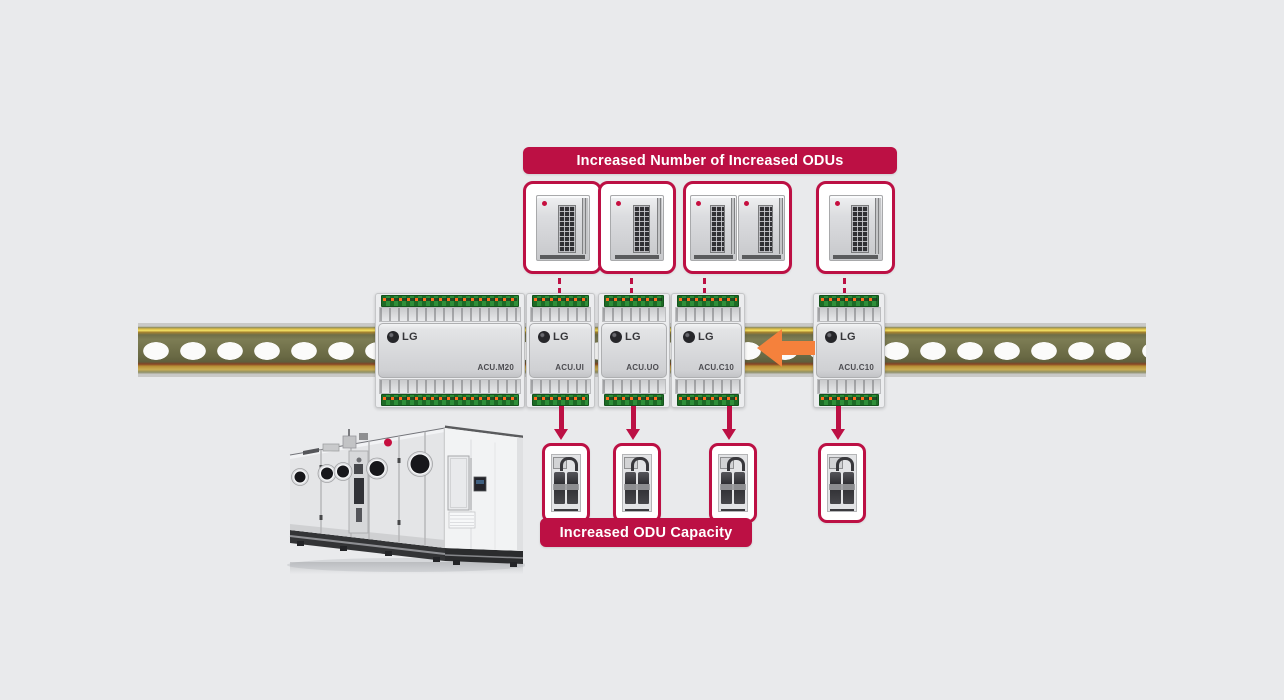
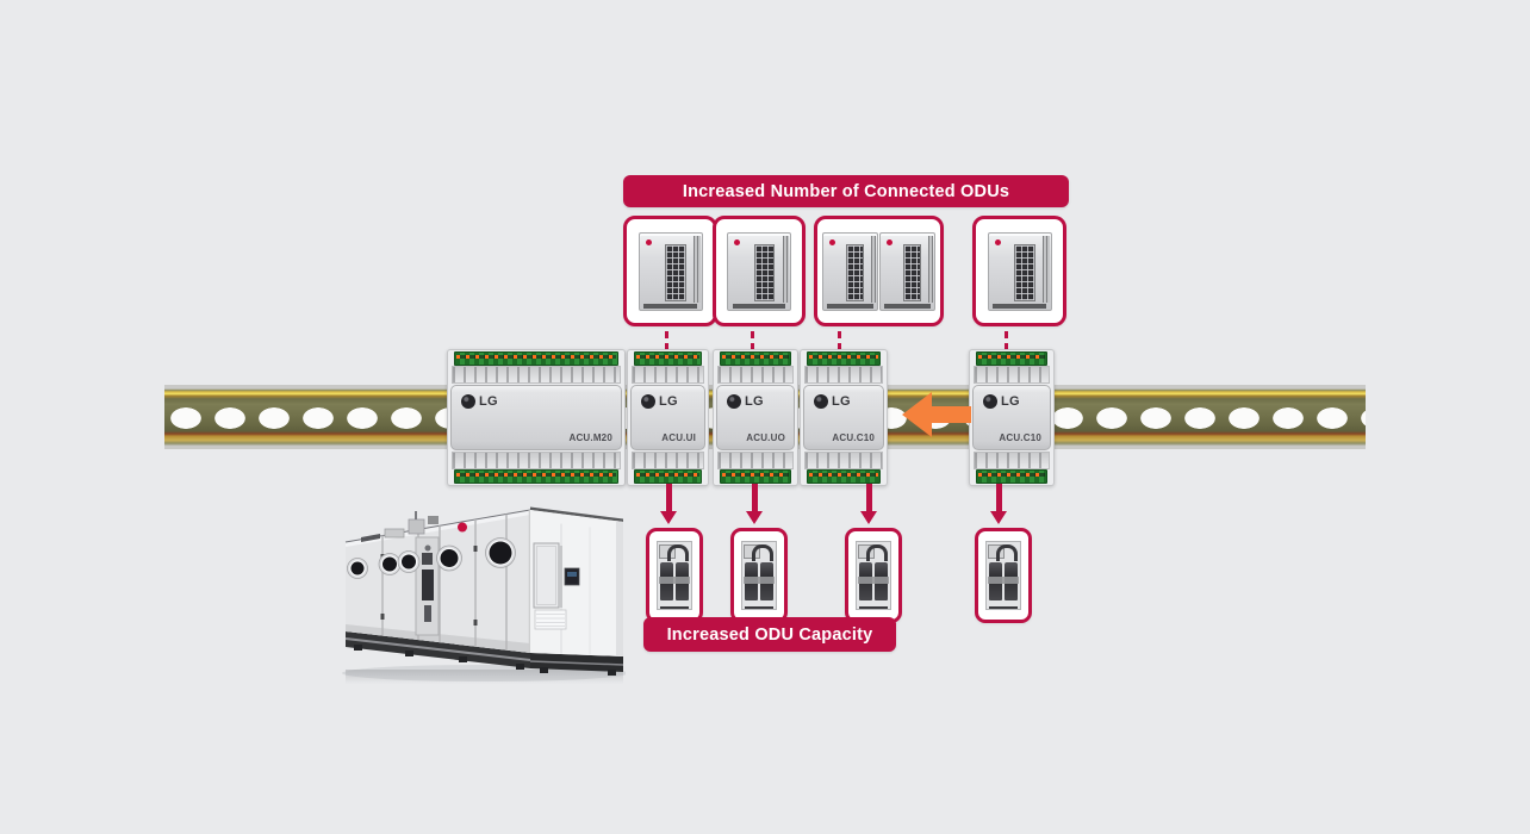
- Increased Number of Increased ODUs
+ Increased Number of Connected ODUs
  LG
  ACU.M20
  LG
  ACU.UI
  LG
  ACU.UO
  LG
  ACU.C10
  LG
  ACU.C10
  Increased ODU Capacity
